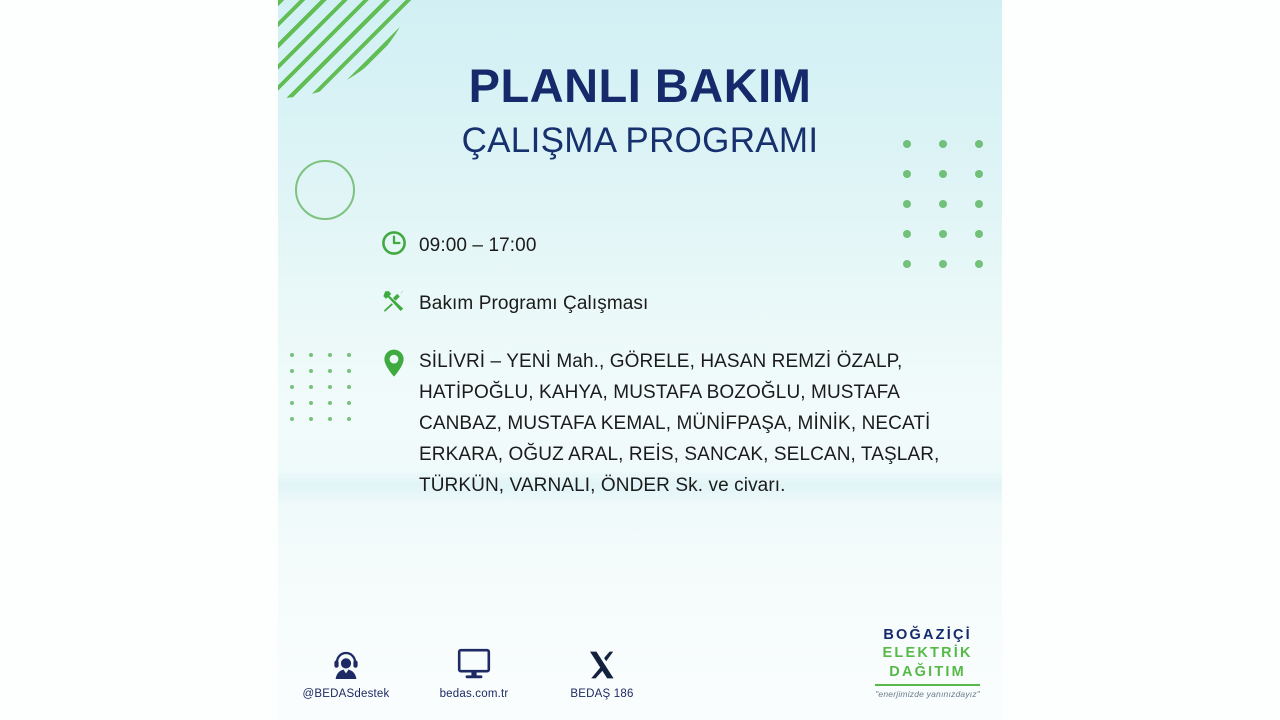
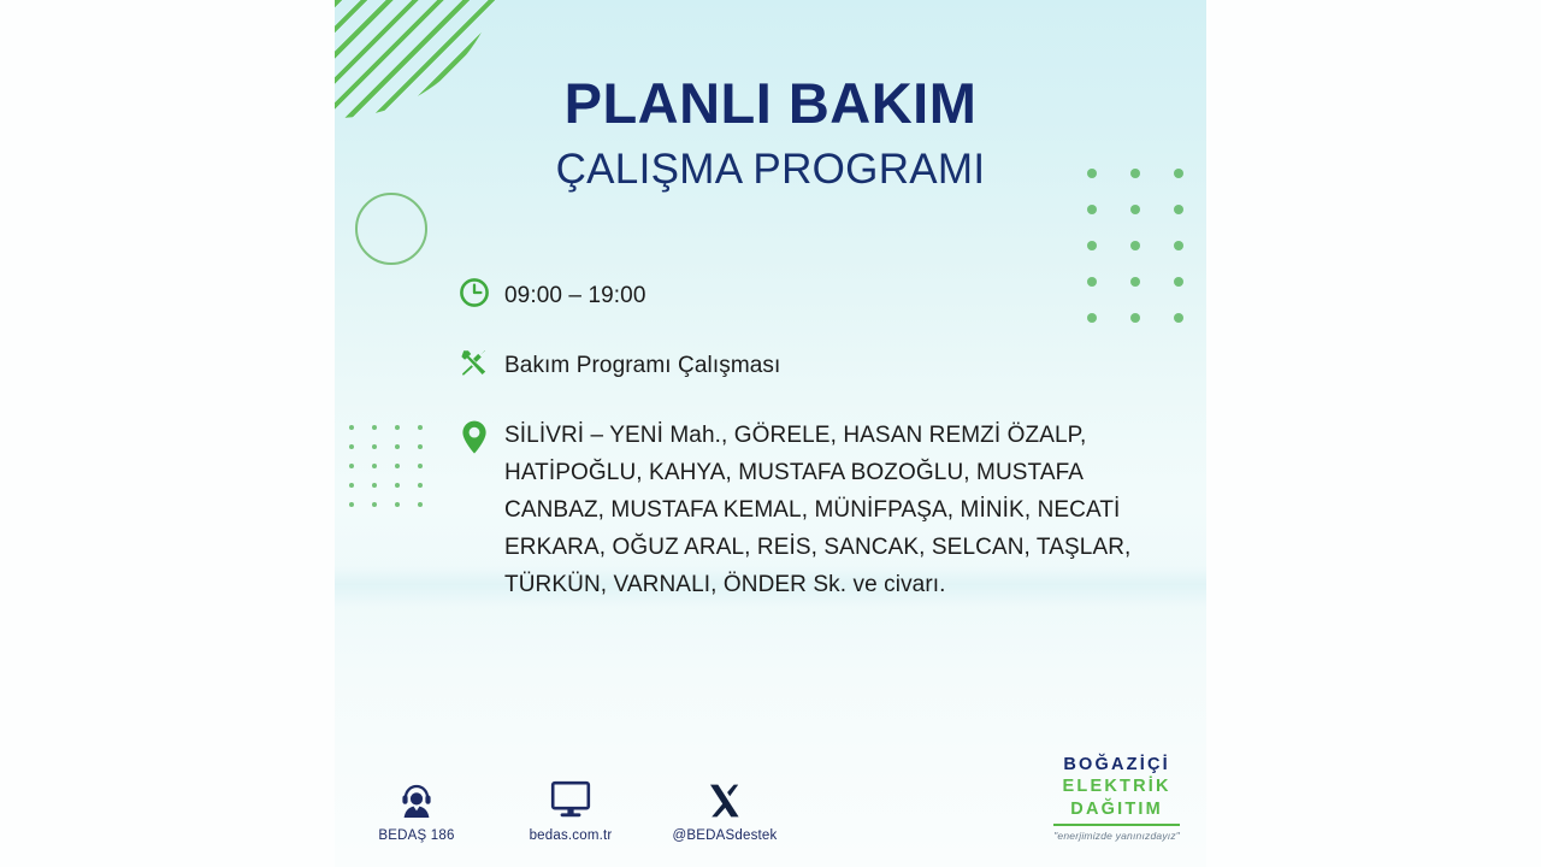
  PLANLI BAKIM
  ÇALIŞMA PROGRAMI
- 09:00 – 17:00
+ 09:00 – 19:00
  Bakım Programı Çalışması
  SİLİVRİ – YENİ Mah., GÖRELE, HASAN REMZİ ÖZALP, HATİPOĞLU, KAHYA, MUSTAFA BOZOĞLU, MUSTAFA CANBAZ, MUSTAFA KEMAL, MÜNİFPAŞA, MİNİK, NECATİ ERKARA, OĞUZ ARAL, REİS, SANCAK, SELCAN, TAŞLAR, TÜRKÜN, VARNALI, ÖNDER Sk. ve civarı.
- @BEDASdestek
+ BEDAŞ 186
  bedas.com.tr
- BEDAŞ 186
+ @BEDASdestek
  BOĞAZİÇİ
  ELEKTRİK
  DAĞITIM
  "enerjimizde yanınızdayız"
